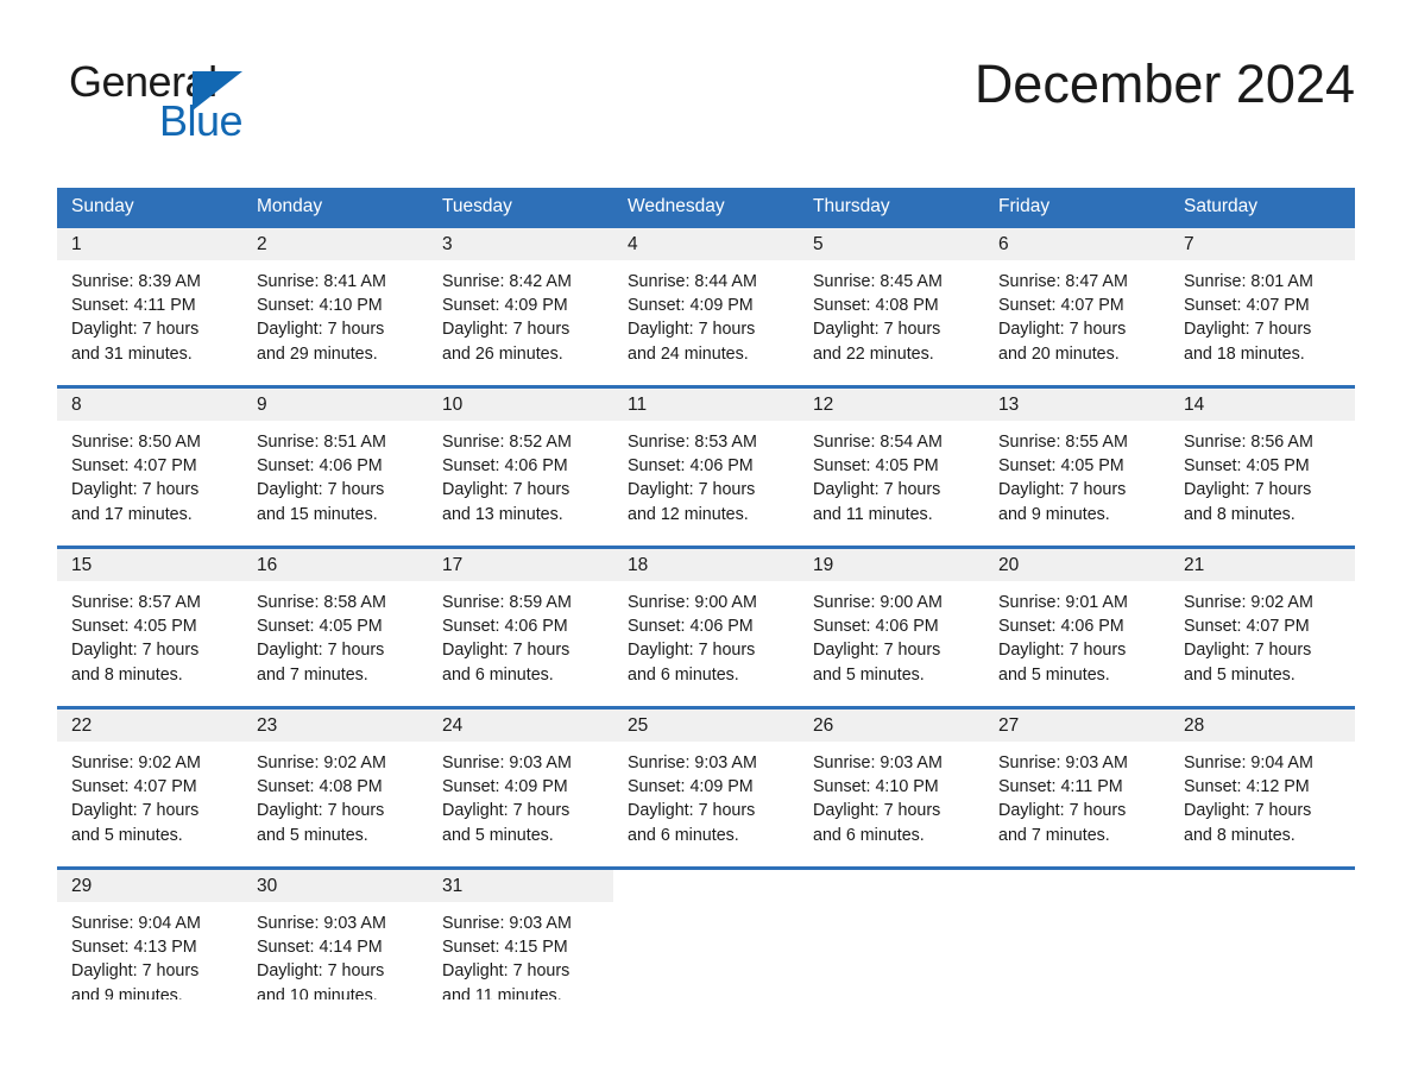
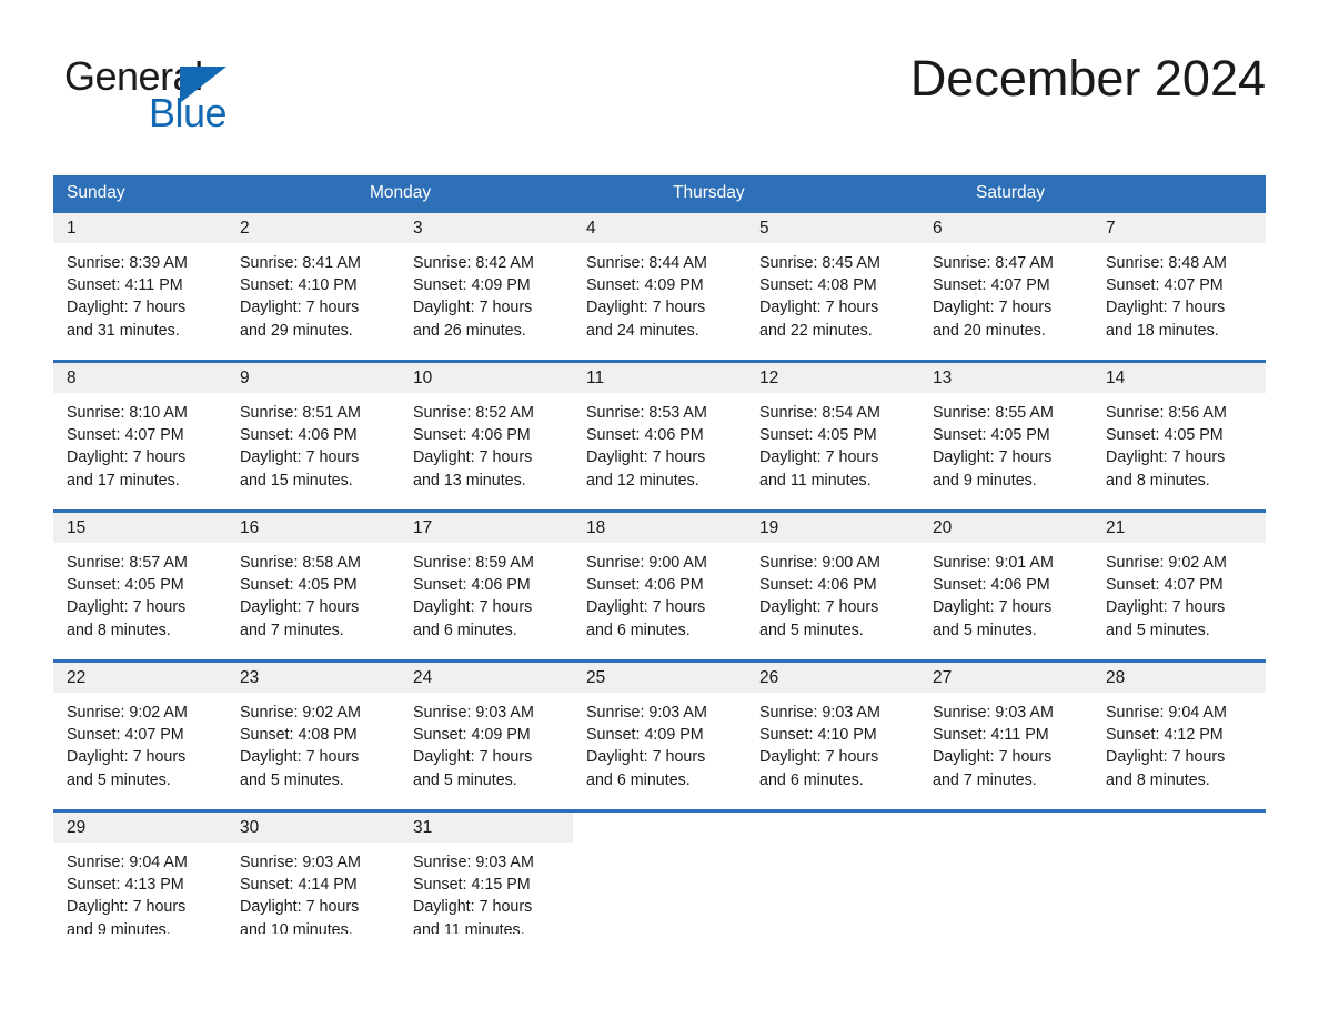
  General
  Blue
  December 2024
  Sunday
  Monday
- Tuesday
- Wednesday
  Thursday
- Friday
  Saturday
  1
  Sunrise: 8:39 AM
  Sunset: 4:11 PM
  Daylight: 7 hours
  and 31 minutes.
  2
  Sunrise: 8:41 AM
  Sunset: 4:10 PM
  Daylight: 7 hours
  and 29 minutes.
  3
  Sunrise: 8:42 AM
  Sunset: 4:09 PM
  Daylight: 7 hours
  and 26 minutes.
  4
  Sunrise: 8:44 AM
  Sunset: 4:09 PM
  Daylight: 7 hours
  and 24 minutes.
  5
  Sunrise: 8:45 AM
  Sunset: 4:08 PM
  Daylight: 7 hours
  and 22 minutes.
  6
  Sunrise: 8:47 AM
  Sunset: 4:07 PM
  Daylight: 7 hours
  and 20 minutes.
  7
- Sunrise: 8:01 AM
+ Sunrise: 8:48 AM
  Sunset: 4:07 PM
  Daylight: 7 hours
  and 18 minutes.
  8
- Sunrise: 8:50 AM
+ Sunrise: 8:10 AM
  Sunset: 4:07 PM
  Daylight: 7 hours
  and 17 minutes.
  9
  Sunrise: 8:51 AM
  Sunset: 4:06 PM
  Daylight: 7 hours
  and 15 minutes.
  10
  Sunrise: 8:52 AM
  Sunset: 4:06 PM
  Daylight: 7 hours
  and 13 minutes.
  11
  Sunrise: 8:53 AM
  Sunset: 4:06 PM
  Daylight: 7 hours
  and 12 minutes.
  12
  Sunrise: 8:54 AM
  Sunset: 4:05 PM
  Daylight: 7 hours
  and 11 minutes.
  13
  Sunrise: 8:55 AM
  Sunset: 4:05 PM
  Daylight: 7 hours
  and 9 minutes.
  14
  Sunrise: 8:56 AM
  Sunset: 4:05 PM
  Daylight: 7 hours
  and 8 minutes.
  15
  Sunrise: 8:57 AM
  Sunset: 4:05 PM
  Daylight: 7 hours
  and 8 minutes.
  16
  Sunrise: 8:58 AM
  Sunset: 4:05 PM
  Daylight: 7 hours
  and 7 minutes.
  17
  Sunrise: 8:59 AM
  Sunset: 4:06 PM
  Daylight: 7 hours
  and 6 minutes.
  18
  Sunrise: 9:00 AM
  Sunset: 4:06 PM
  Daylight: 7 hours
  and 6 minutes.
  19
  Sunrise: 9:00 AM
  Sunset: 4:06 PM
  Daylight: 7 hours
  and 5 minutes.
  20
  Sunrise: 9:01 AM
  Sunset: 4:06 PM
  Daylight: 7 hours
  and 5 minutes.
  21
  Sunrise: 9:02 AM
  Sunset: 4:07 PM
  Daylight: 7 hours
  and 5 minutes.
  22
  Sunrise: 9:02 AM
  Sunset: 4:07 PM
  Daylight: 7 hours
  and 5 minutes.
  23
  Sunrise: 9:02 AM
  Sunset: 4:08 PM
  Daylight: 7 hours
  and 5 minutes.
  24
  Sunrise: 9:03 AM
  Sunset: 4:09 PM
  Daylight: 7 hours
  and 5 minutes.
  25
  Sunrise: 9:03 AM
  Sunset: 4:09 PM
  Daylight: 7 hours
  and 6 minutes.
  26
  Sunrise: 9:03 AM
  Sunset: 4:10 PM
  Daylight: 7 hours
  and 6 minutes.
  27
  Sunrise: 9:03 AM
  Sunset: 4:11 PM
  Daylight: 7 hours
  and 7 minutes.
  28
  Sunrise: 9:04 AM
  Sunset: 4:12 PM
  Daylight: 7 hours
  and 8 minutes.
  29
  Sunrise: 9:04 AM
  Sunset: 4:13 PM
  Daylight: 7 hours
  and 9 minutes.
  30
  Sunrise: 9:03 AM
  Sunset: 4:14 PM
  Daylight: 7 hours
  and 10 minutes.
  31
  Sunrise: 9:03 AM
  Sunset: 4:15 PM
  Daylight: 7 hours
  and 11 minutes.
